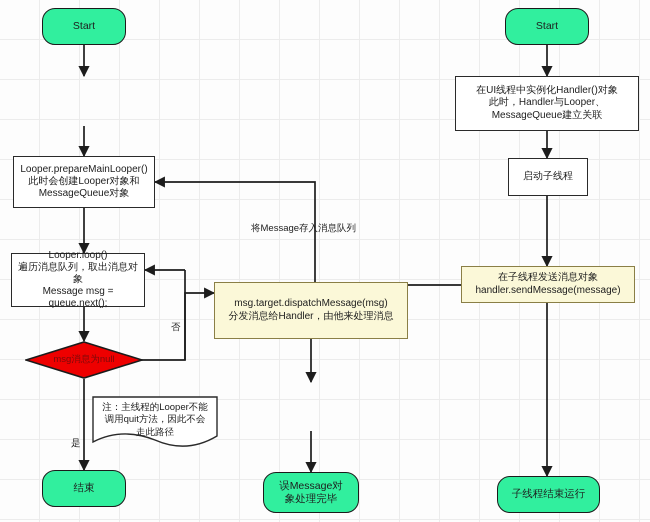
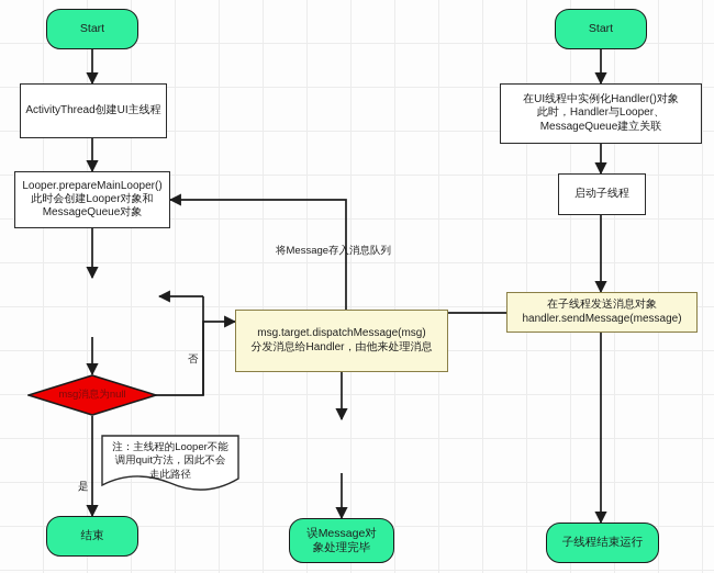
  Start
+ ActivityThread创建UI主线程
  Looper.prepareMainLooper()
  此时会创建Looper对象和
  MessageQueue对象
- Looper.loop()
- 遍历消息队列，取出消息对象
- Message msg = queue.next();
  msg消息为null
  注：主线程的Looper不能
  调用quit方法，因此不会
  走此路径
  结束
  msg.target.dispatchMessage(msg)
  分发消息给Handler，由他来处理消息
  误Message对
  象处理完毕
  Start
  在UI线程中实例化Handler()对象
  此时，Handler与Looper、
  MessageQueue建立关联
  启动子线程
  在子线程发送消息对象
  handler.sendMessage(message)
  子线程结束运行
  将Message存入消息队列
  否
  是
